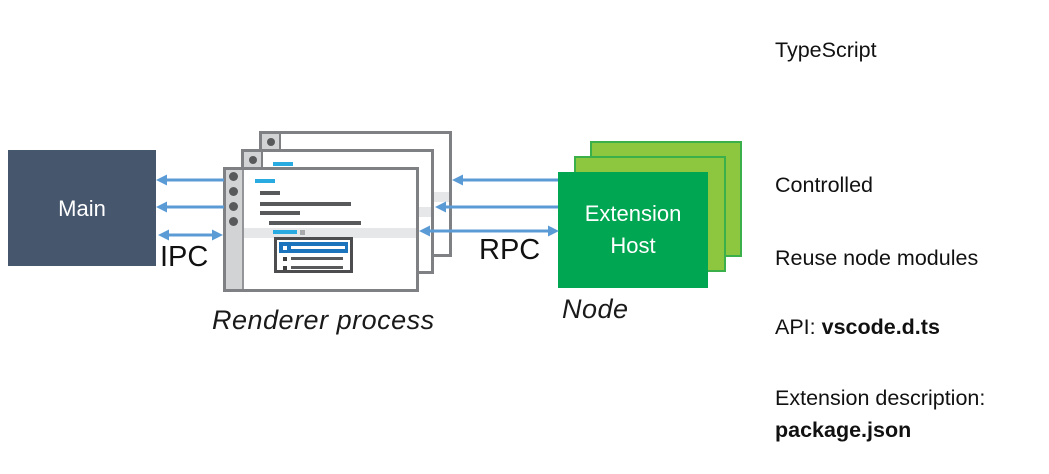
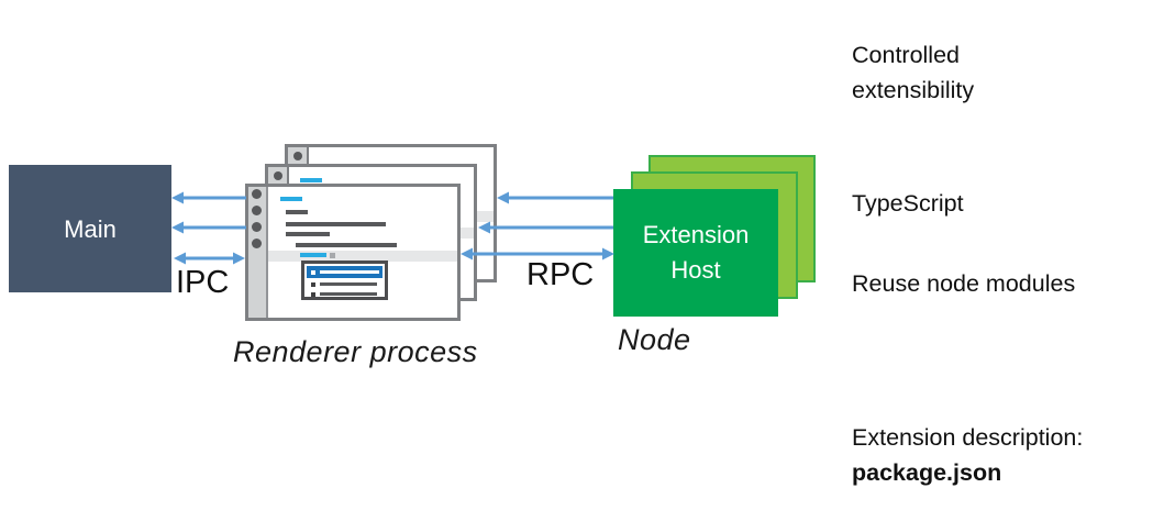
  Main
  Extension
  Host
  IPC
  RPC
  Renderer process
  Node
- TypeScript
+ Controlled
+ extensibility
- Controlled
+ TypeScript
  Reuse node modules
- API: vscode.d.ts
  Extension description:
  package.json
